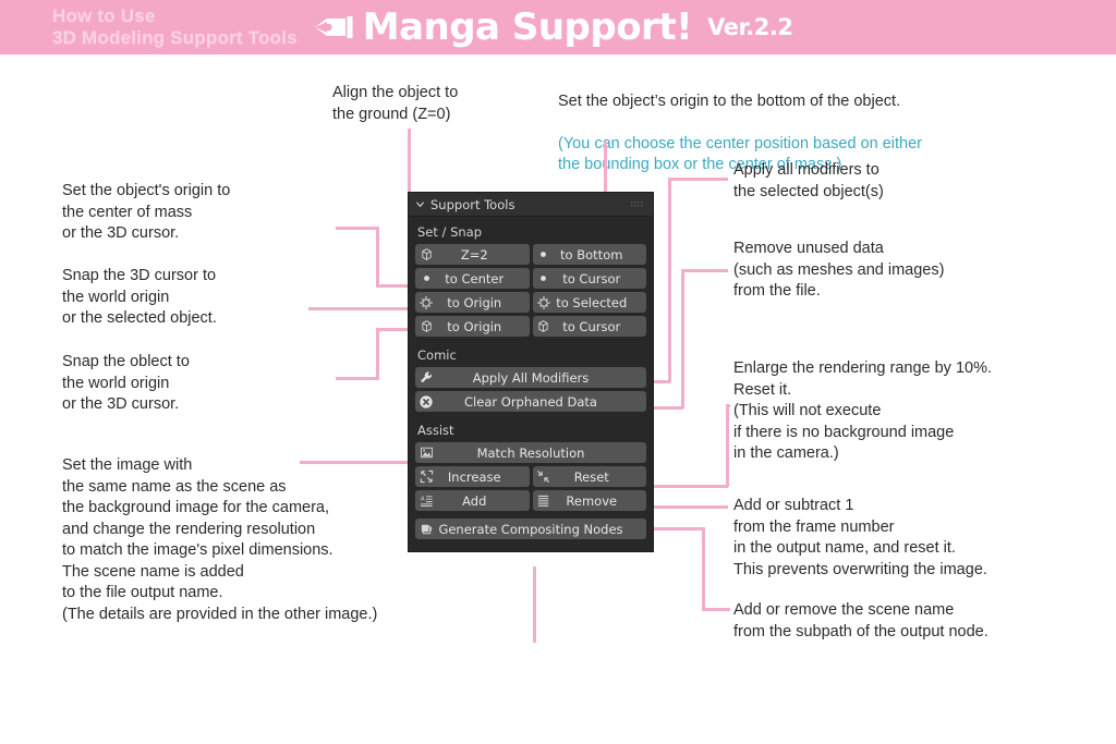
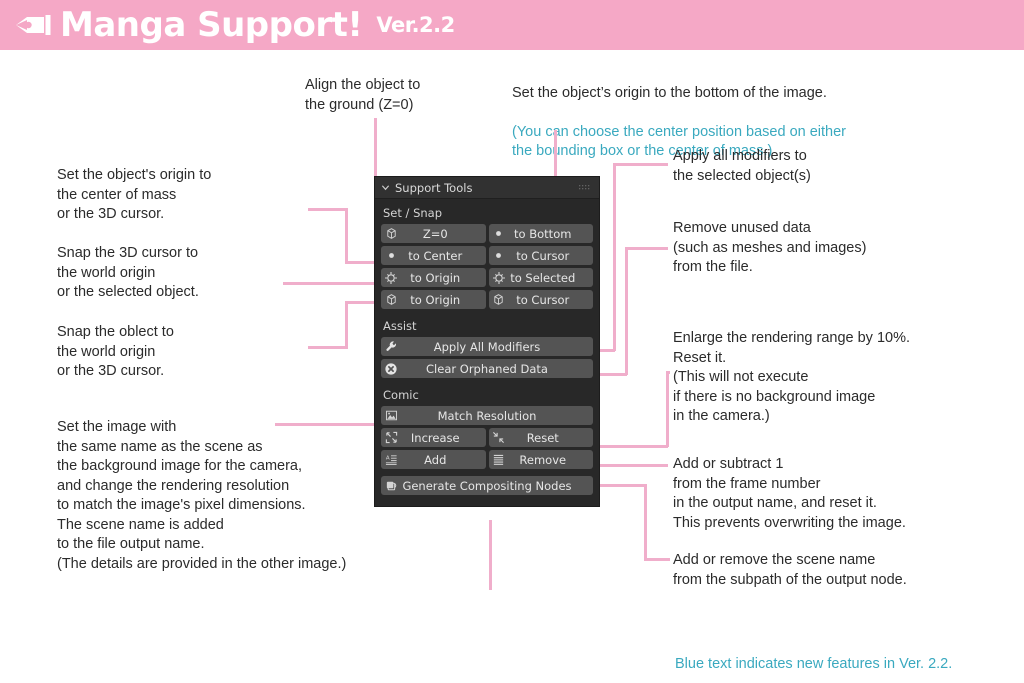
- How to Use
- 3D Modeling Support Tools
  Manga Support!
  Ver.2.2
  Align the object to
  the ground (Z=0)
- Set the object’s origin to the bottom of the object.
+ Set the object’s origin to the bottom of the image.
  (You cn choose the center position based on either
  the bonding box or the center of mass.)
  Set the object's origin to
  the center of mass
  or the 3D cursor.
  Snap the 3D cursor to
  the world origin
  or the selected object.
  Snap the oblect to
  the world origin
  or the 3D cursor.
  Apply all modifiers to
  the selected object(s)
  Remove unused data
  (such as meshes and images)
  from the file.
  Enlarge the rendering range by 10%.
  Reset it.
  (This will not execute
  if there is no background image
  in the camera.)
  Set the image with
  the same name as the scene as
  the background image for the camera,
  and change the rendering resolution
  to match the image's pixel dimensions.
  The scene name is added
  to the file output name.
  (The details are provided in the other image.)
  Add or subtract 1
  from the frame number
  in the output name, and reset it.
  This prevents overwriting the image.
  Add or remove the scene name
  from the subpath of the output node.
+ Blue text indicates new features in Ver. 2.2.
  Support Tools
  Set / Snap
- Z=2
+ Z=0
  to Bottom
  to Center
  to Cursor
  to Origin
  to Selected
  to Origin
  to Cursor
- Comic
+ Assist
  Apply All Modifiers
  Clear Orphaned Data
- Assist
+ Comic
  Match Resolution
  Increase
  Reset
  Add
  Remove
  Generate Compositing Nodes
